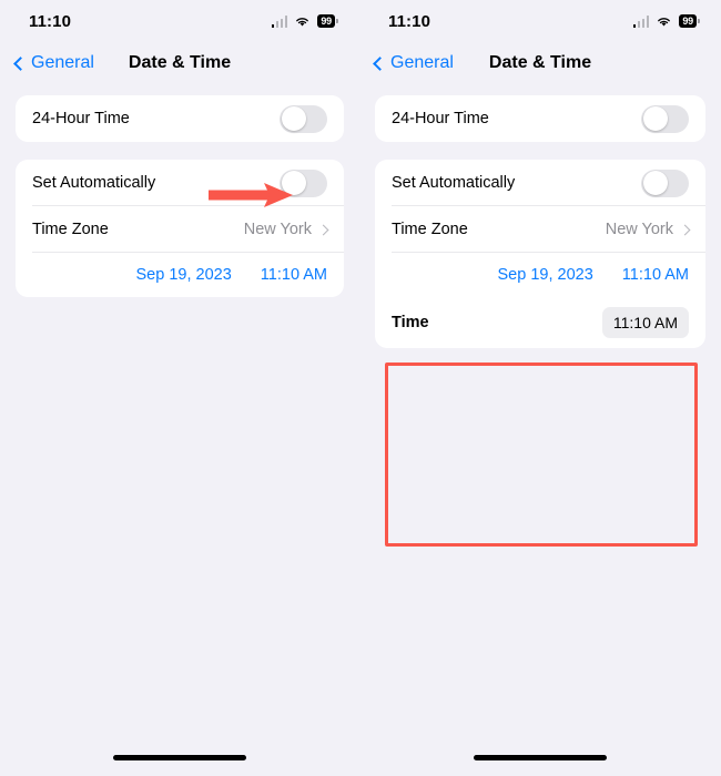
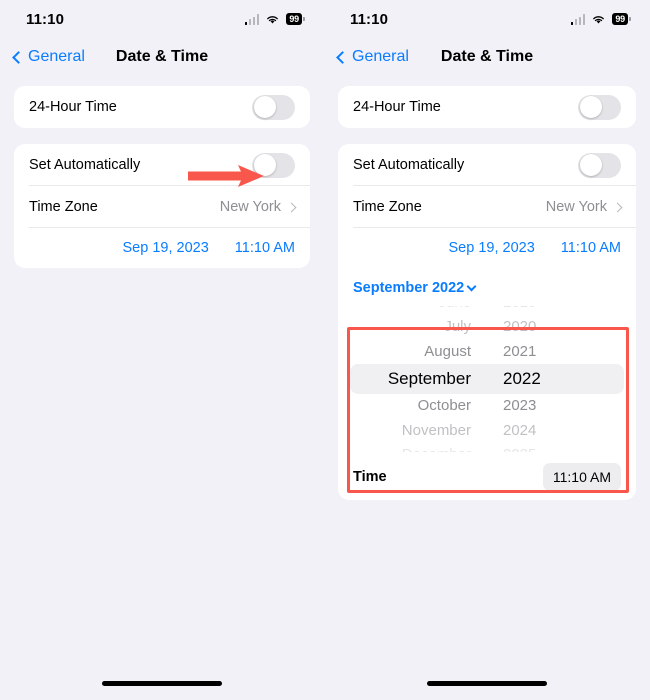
  11:10
  99
  General
  Date & Time
  24-Hour Time
  Set Automatically
  Time Zone
  New York
  Sep 19, 2023
  11:10 AM
  11:10
  99
  General
  Date & Time
  24-Hour Time
  Set Automatically
  Time Zone
  New York
  Sep 19, 2023
  11:10 AM
+ September 2022
+ July
+ August
+ September
+ October
+ November
+ 2020
+ 2021
+ 2022
+ 2023
+ 2024
  Time
  11:10 AM
